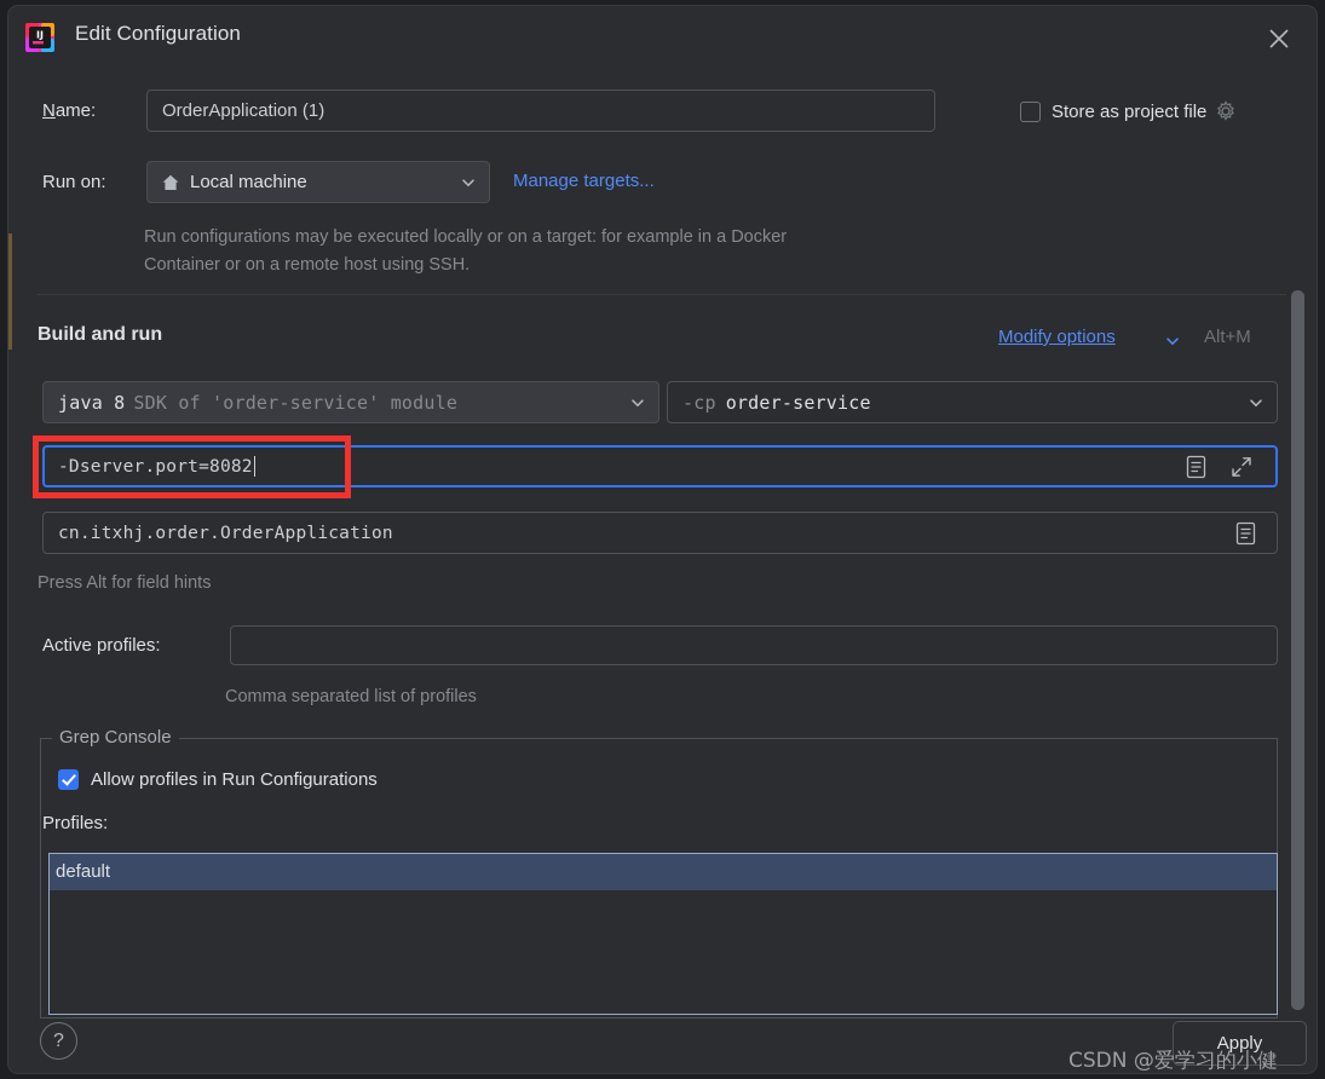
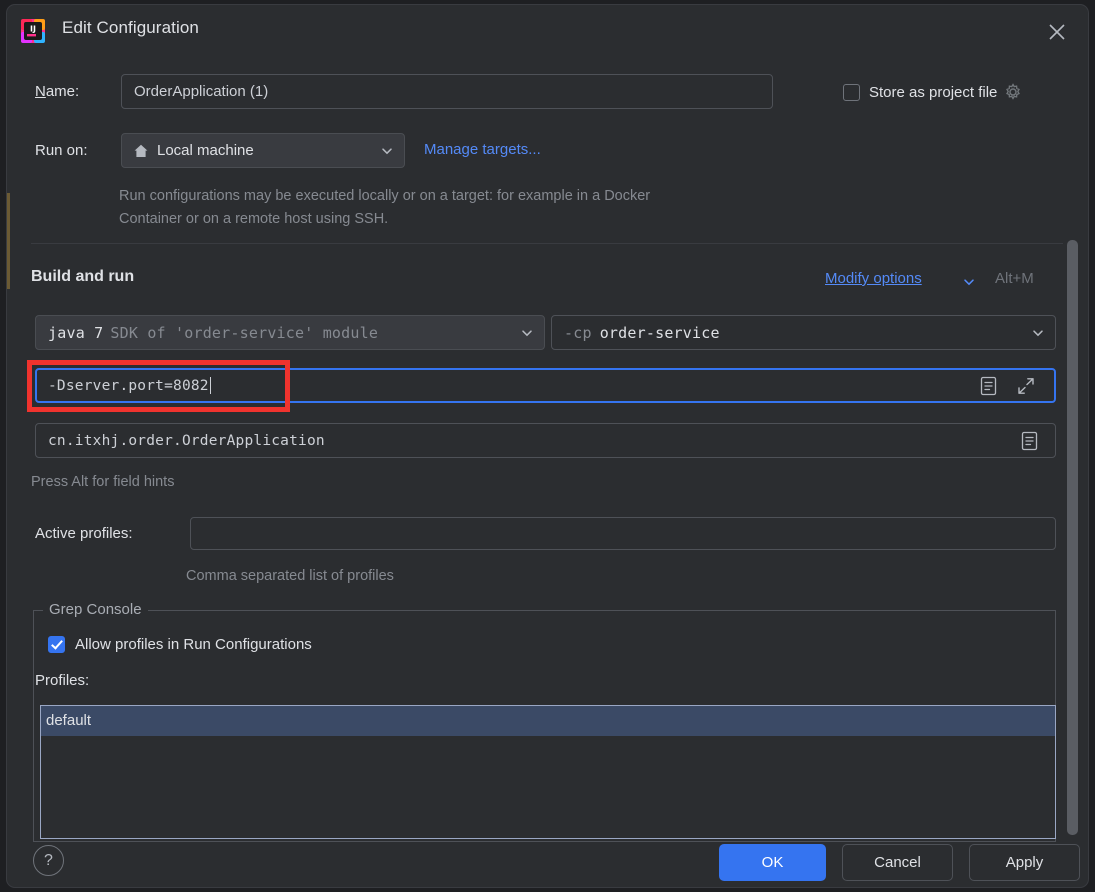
  IJ
  Edit Configuration
  Name:
  OrderApplication (1)
  Store as project file
  Run on:
  Local machine
  Manage targets...
  Run configurations may be executed locally or on a target: for example in a Docker Container or on a remote host using SSH.
  Build and run
  Modify options
  Alt+M
- java 8
+ java 7
  SDK of 'order-service' module
  -cp
  order-service
  -Dserver.port=8082
  cn.itxhj.order.OrderApplication
  Press Alt for field hints
  Active profiles:
  Comma separated list of profiles
  Grep Console
  Allow profiles in Run Configurations
  Profiles:
  default
  ?
+ OK
+ Cancel
  Apply
- CSDN @爱学习的小健
